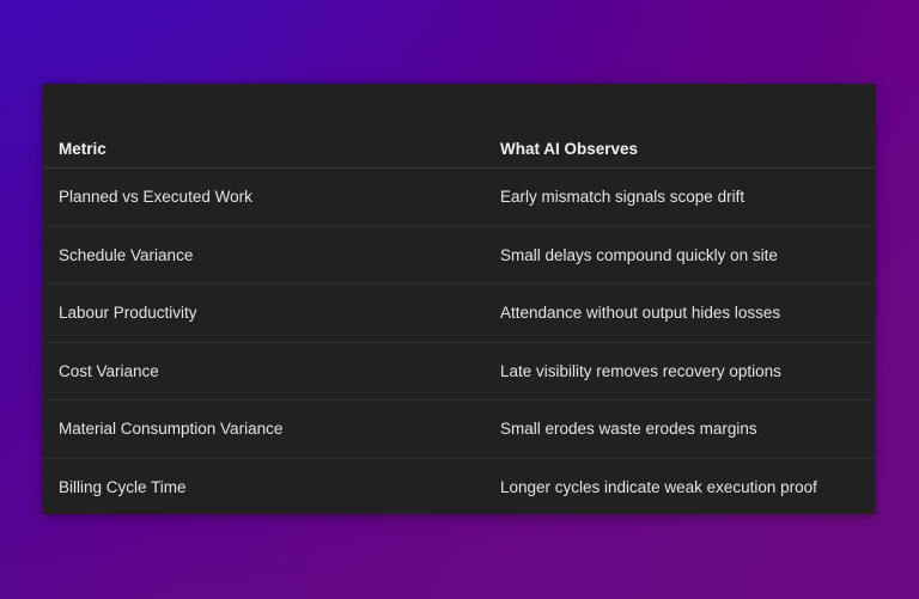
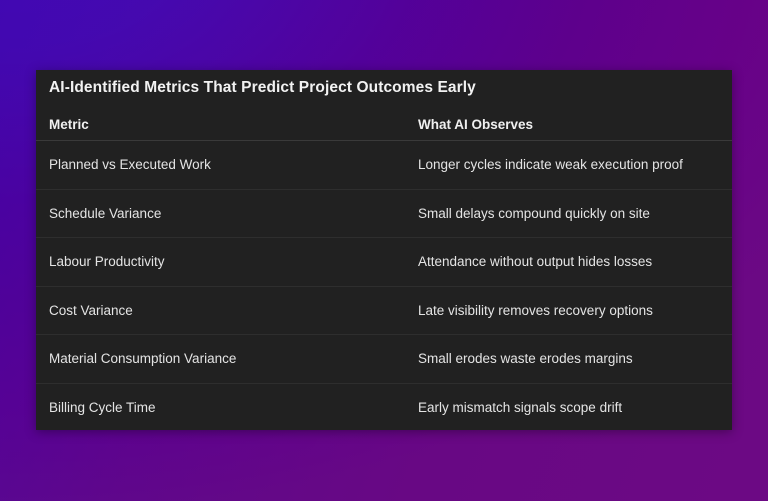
+ AI-Identified Metrics That Predict Project Outcomes Early
  Metric	What AI Observes
- Planned vs Executed Work	Early mismatch signals scope drift
+ Planned vs Executed Work	Longer cycles indicate weak execution proof
  Schedule Variance	Small delays compound quickly on site
  Labour Productivity	Attendance without output hides losses
  Cost Variance	Late visibility removes recovery options
  Material Consumption Variance	Small erodes waste erodes margins
- Billing Cycle Time	Longer cycles indicate weak execution proof
+ Billing Cycle Time	Early mismatch signals scope drift
